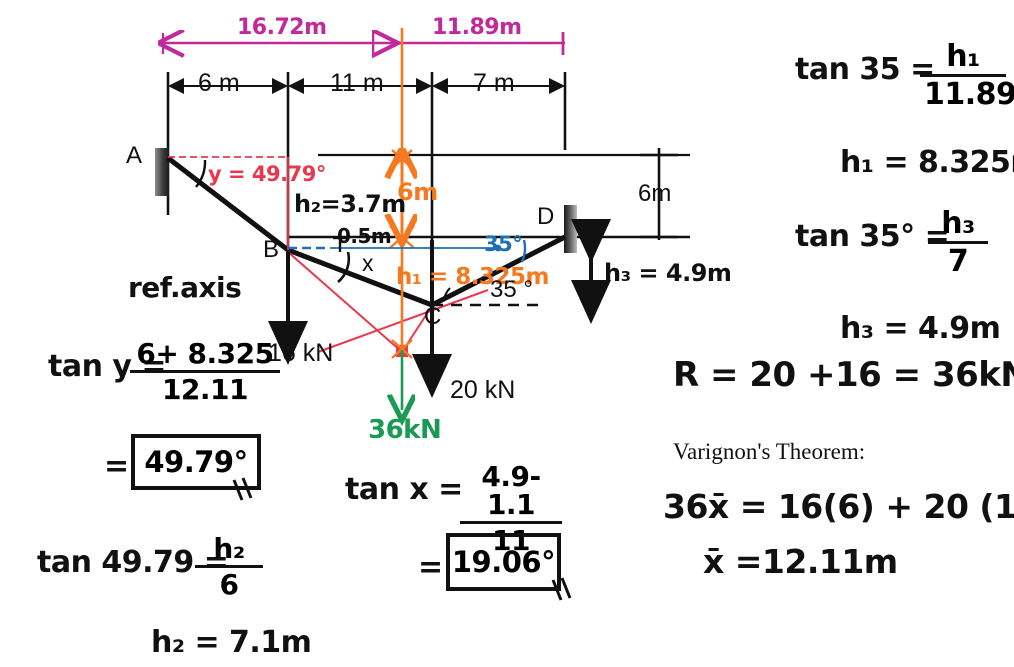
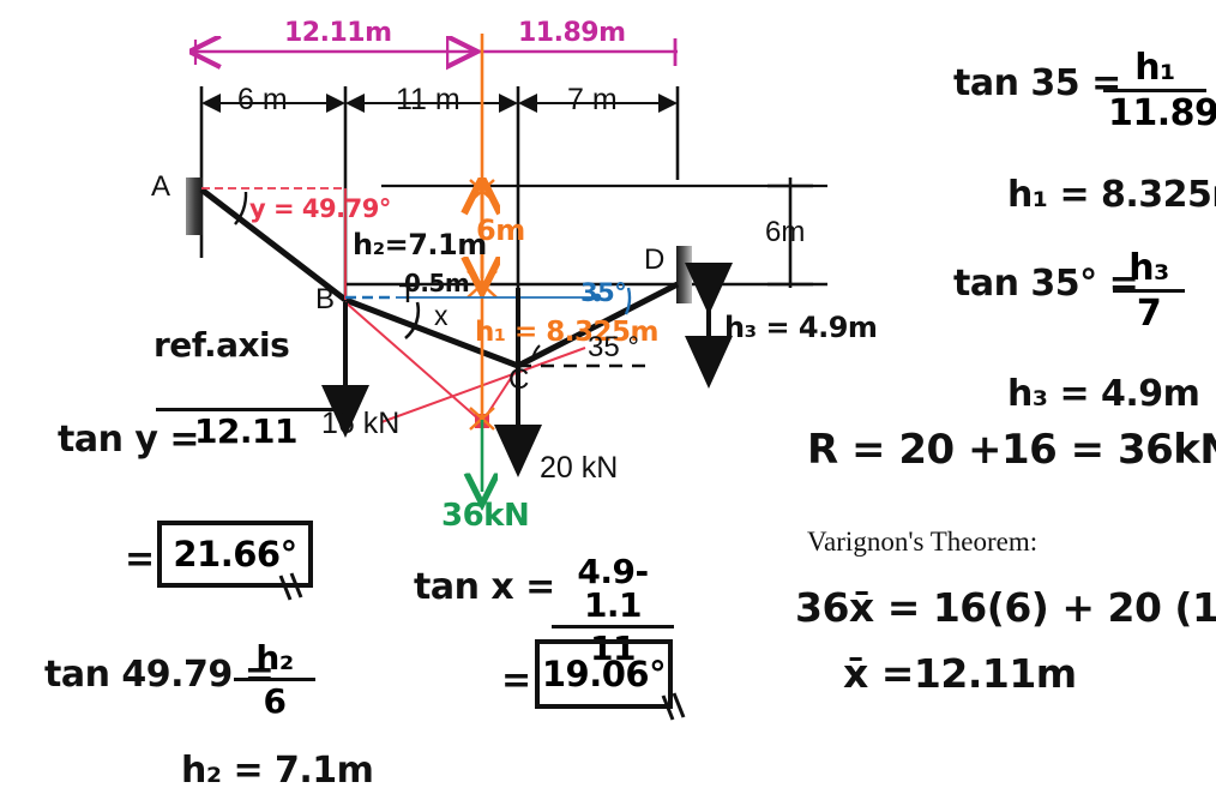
- 16.72m
+ 12.11m
  11.89m
  6 m
  11 m
  7 m
  A
  B
  C
  D
  y = 49.79°
  ref.axis
- h₂=3.7m
+ h₂=7.1m
  0.5m
  6m
  h₁ = 8.325m
  x
  35°
  35 °
  h₃ = 4.9m
  6m
  16 kN
  20 kN
  36kN
  tan 35 =
  h₁
  11.89
  h₁ = 8.325
  tan 35° =
  h₃
  7
  h₃ = 4.9m
  R = 20 +16 = 36k
  Varignon's Theorem:
  36x̄ = 16(6) + 20 (1
  x̄ =12.11m
  tan y =
- 6+ 8.325
  12.11
  =
- 49.79°
+ 21.66°
  tan 49.79 =
  h₂
  6
  h₂ = 7.1m
  tan x =
  4.9-1.1
  11
  =
  19.06°
